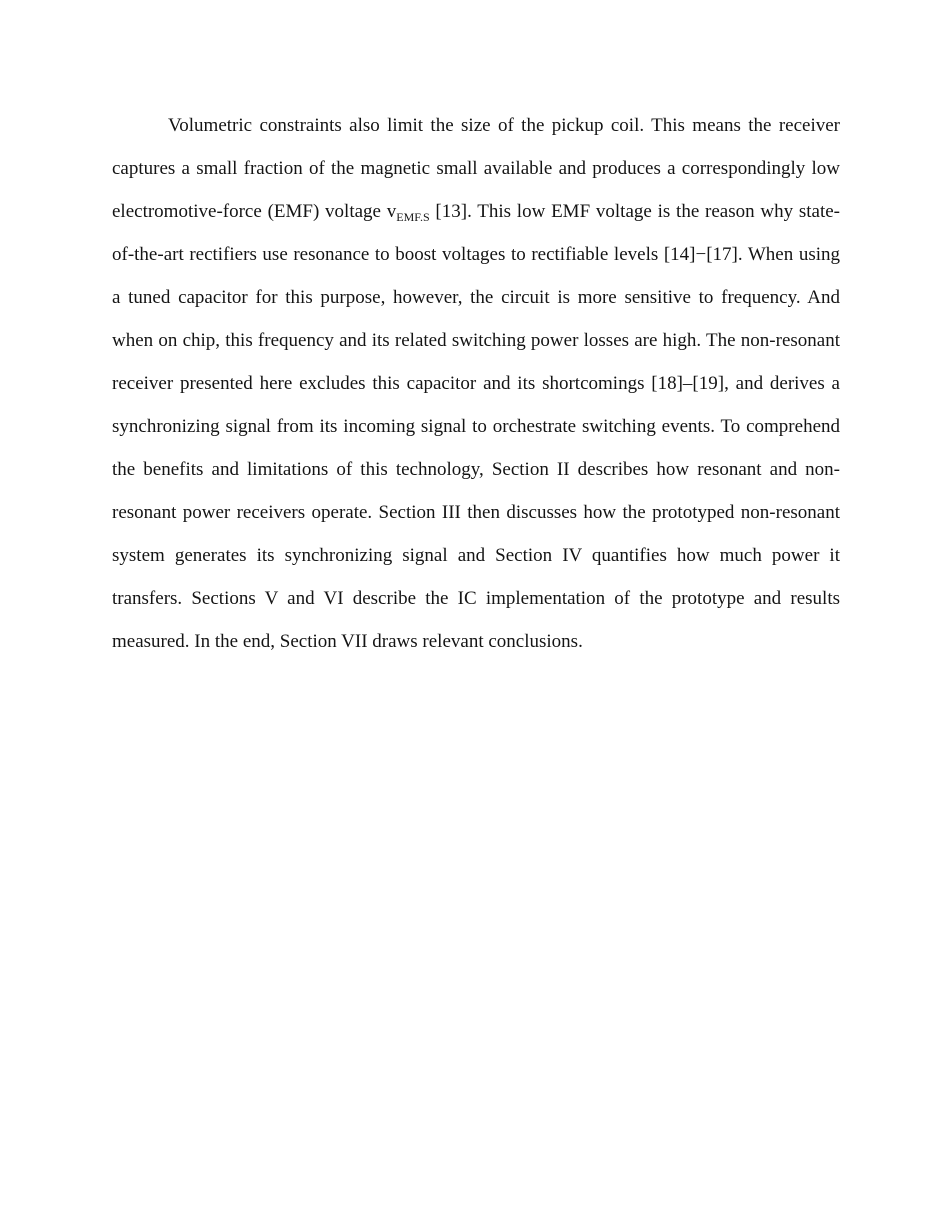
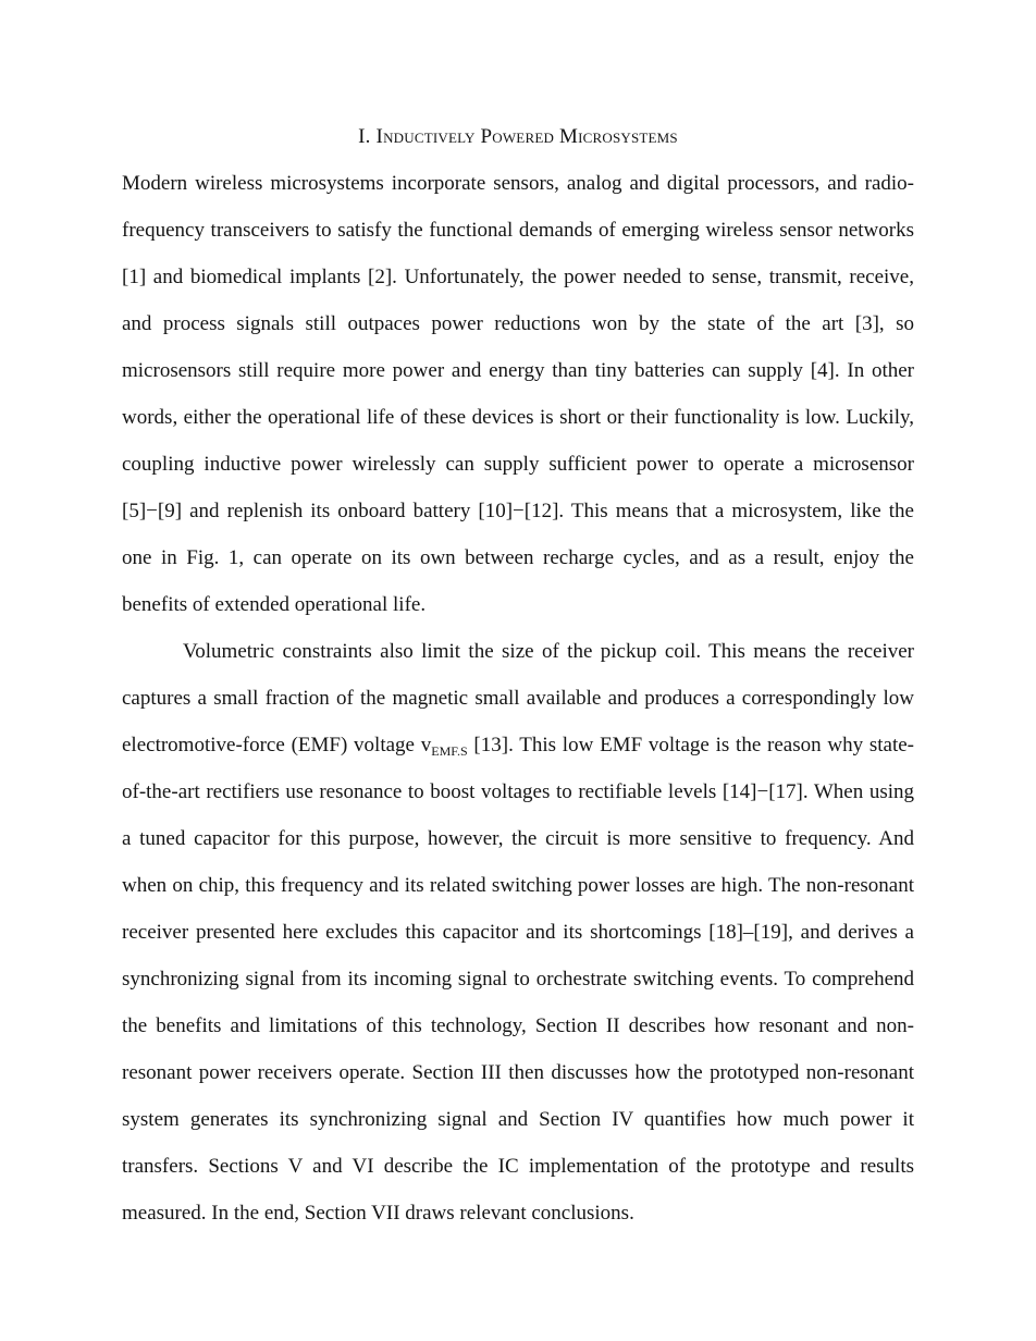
+ I. Inductively Powered Microsystems
+ Modern wireless microsystems incorporate sensors, analog and digital processors, and radio-frequency transceivers to satisfy the functional demands of emerging wireless sensor networks [1] and biomedical implants [2]. Unfortunately, the power needed to sense, transmit, receive, and process signals still outpaces power reductions won by the state of the art [3], so microsensors still require more power and energy than tiny batteries can supply [4]. In other words, either the operational life of these devices is short or their functionality is low. Luckily, coupling inductive power wirelessly can supply sufficient power to operate a microsensor [5]−[9] and replenish its onboard battery [10]−[12]. This means that a microsystem, like the one in Fig. 1, can operate on its own between recharge cycles, and as a result, enjoy the benefits of extended operational life.
  Volumetric constraints also limit the size of the pickup coil. This means the receiver captures a small fraction of the magnetic small available and produces a correspondingly low electromotive-force (EMF) voltage vEMF.S [13]. This low EMF voltage is the reason why state-of-the-art rectifiers use resonance to boost voltages to rectifiable levels [14]−[17]. When using a tuned capacitor for this purpose, however, the circuit is more sensitive to frequency. And when on chip, this frequency and its related switching power losses are high. The non-resonant receiver presented here excludes this capacitor and its shortcomings [18]–[19], and derives a synchronizing signal from its incoming signal to orchestrate switching events. To comprehend the benefits and limitations of this technology, Section II describes how resonant and non-resonant power receivers operate. Section III then discusses how the prototyped non-resonant system generates its synchronizing signal and Section IV quantifies how much power it transfers. Sections V and VI describe the IC implementation of the prototype and results measured. In the end, Section VII draws relevant conclusions.
